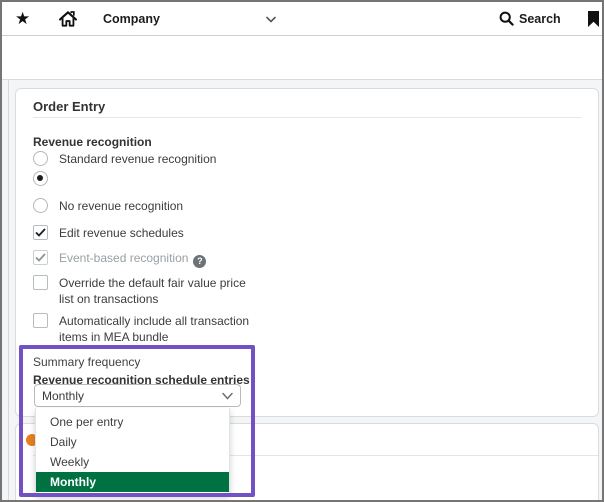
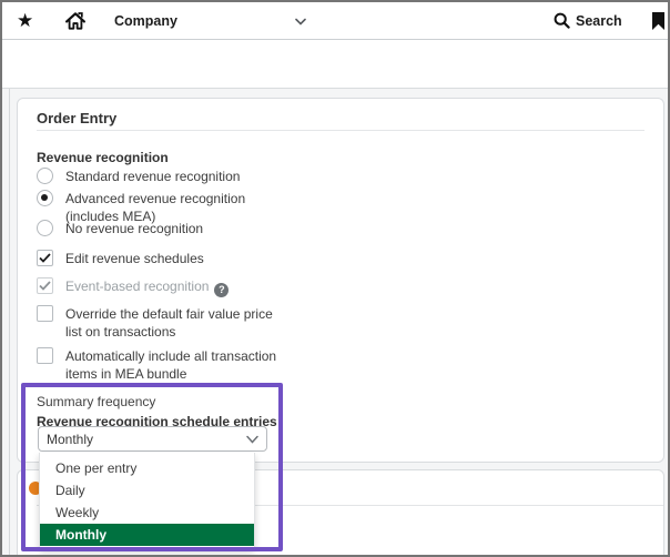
  ★
  Company
  Search
  Order Entry
  Revenue recognition
  Standard revenue recognition
+ Advanced revenue recognition
+ (includes MEA)
  No revenue recognition
  Edit revenue schedules
  Event-based recognition ?
  Override the default fair value price
  list on transactions
  Automatically include all transaction
  items in MEA bundle
  Summary frequency
  Revenue recognition schedule entries
  Monthly
  One per entry
  Daily
  Weekly
  Monthly
